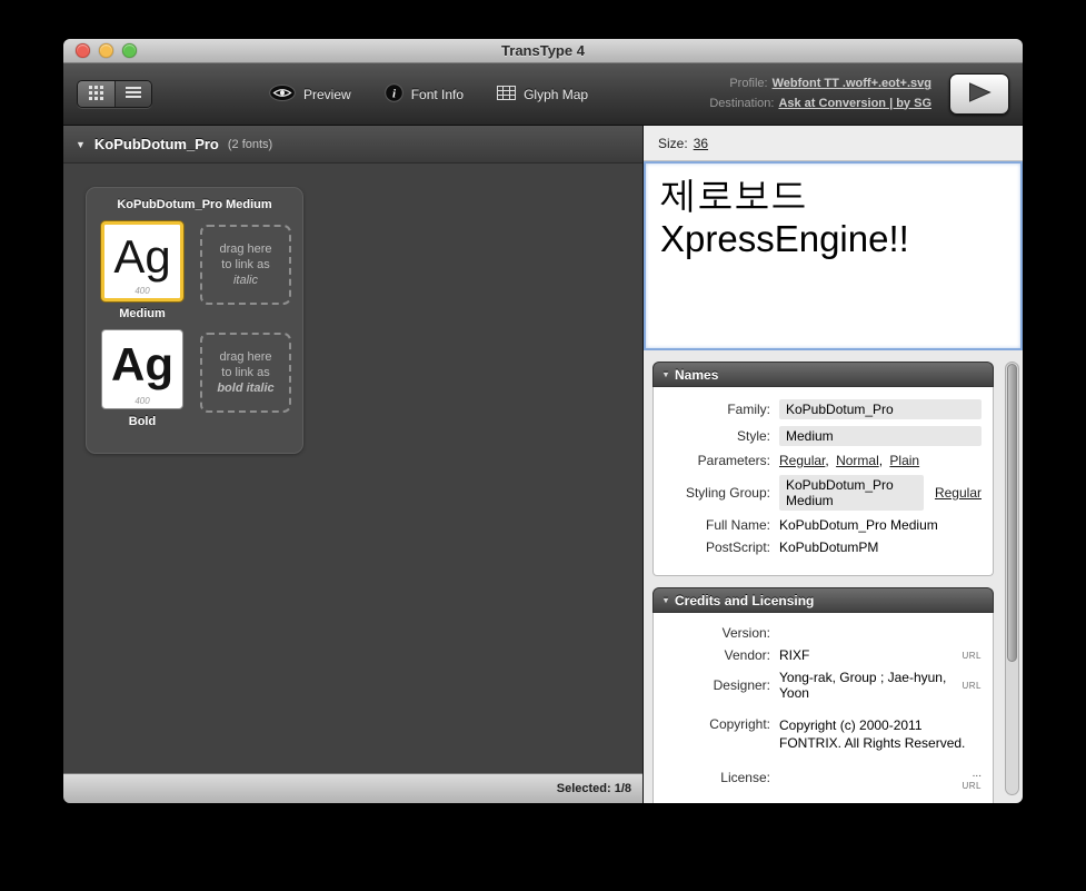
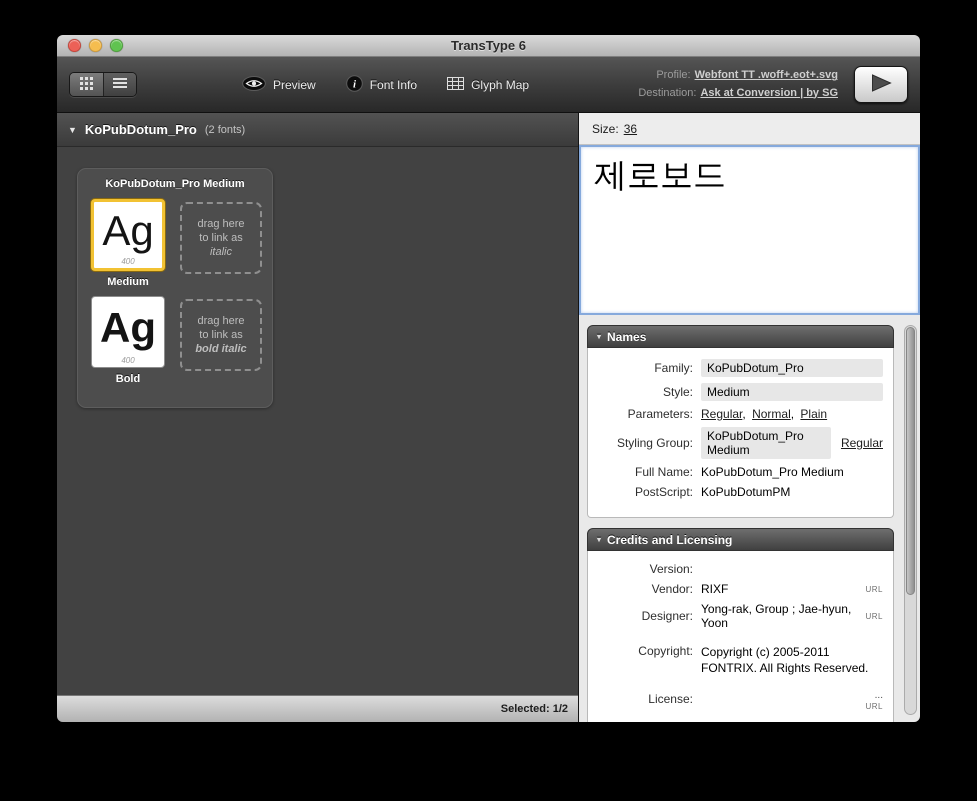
- TransType 4
+ TransType 6
  Preview
  i
  Font Info
  Glyph Map
  Profile: Webfont TT .woff+.eot+.svg
  Destination: Ask at Conversion | by SG
  ▼
  KoPubDotum_Pro
  (2 fonts)
  KoPubDotum_Pro Medium
  Ag
  400
  Medium
  drag here
  to link as
  italic
  Ag
  400
  Bold
  drag here
  to link as
  bold italic
- Selected: 1/8
+ Selected: 1/2
  Size:
  36
  제로보드
- XpressEngine!!
  ▾
  Names
  Family:
  KoPubDotum_Pro
  Style:
  Medium
  Parameters:
  Regular, Normal, Plain
  Styling Group:
  KoPubDotum_Pro Medium
  Regular
  Full Name:
  KoPubDotum_Pro Medium
  PostScript:
  KoPubDotumPM
  ▾
  Credits and Licensing
  Version:
  Vendor:
  RIXF
  URL
  Designer:
  Yong-rak, Group ; Jae-hyun, Yoon
  URL
  Copyright:
- Copyright (c) 2000-2011 FONTRIX. All Rights Reserved.
+ Copyright (c) 2005-2011 FONTRIX. All Rights Reserved.
  License:
  ...
  URL
